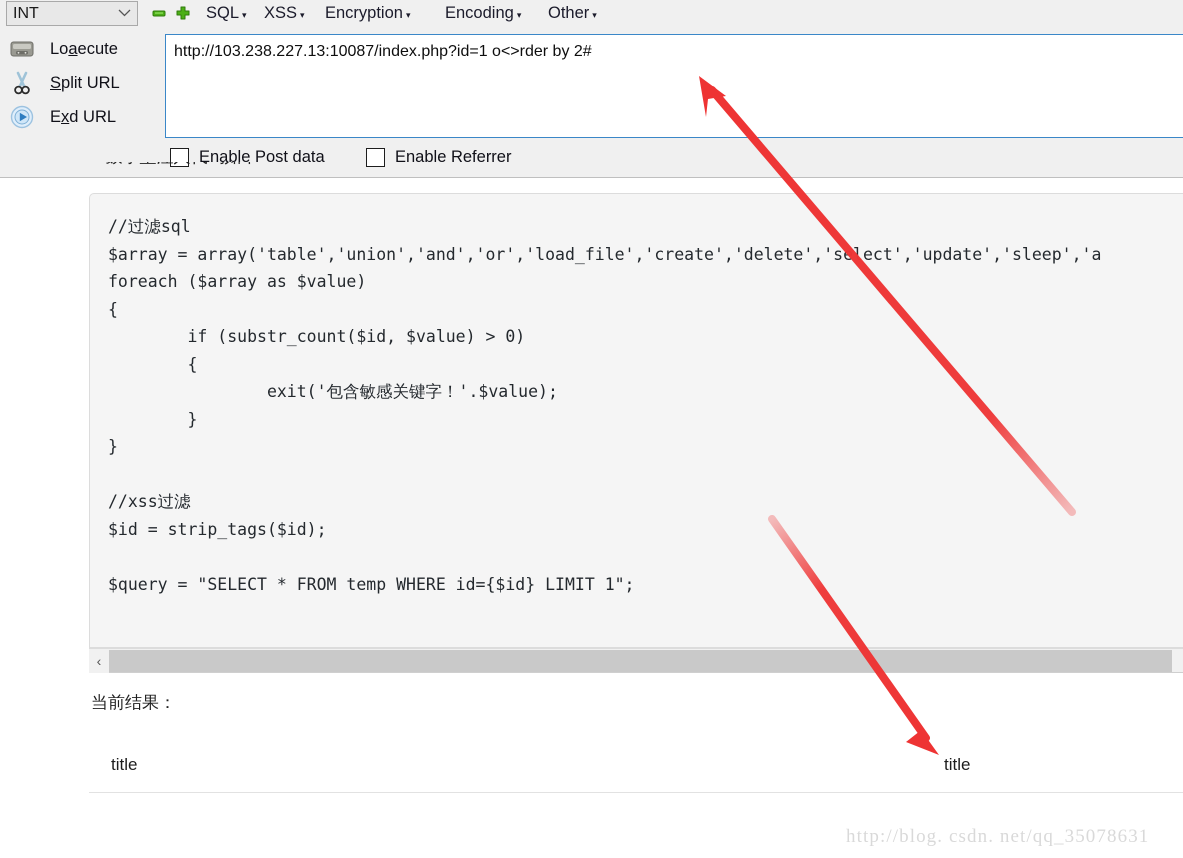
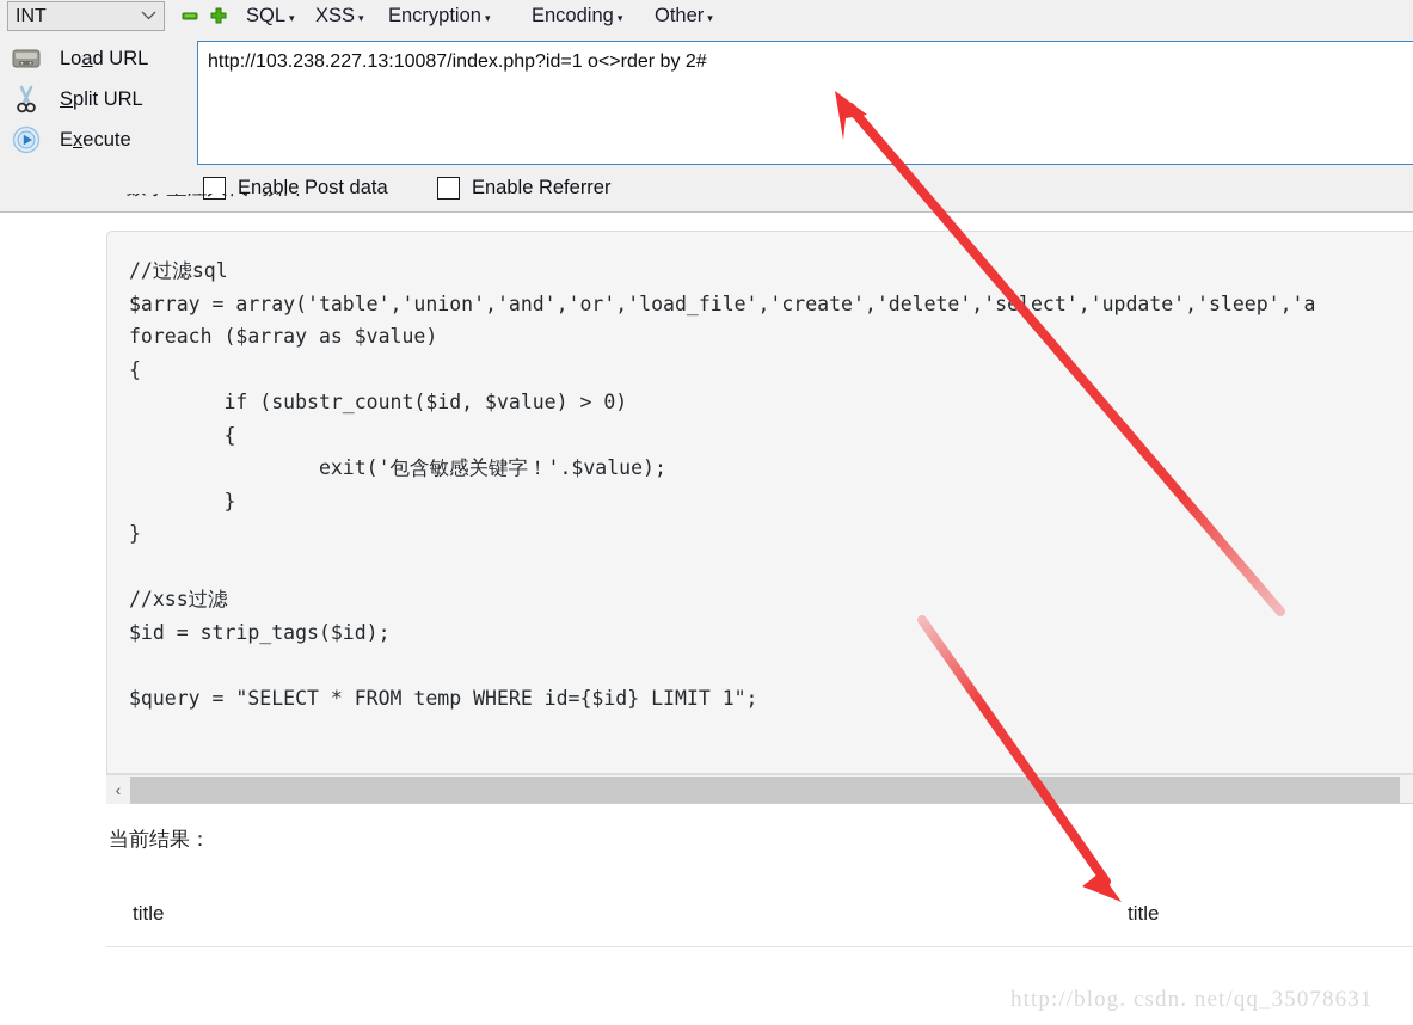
  INT
  SQL
  ▾
  XSS
  ▾
  Encryption
  ▾
  Encoding
  ▾
  Other
  ▾
- Loaecute
+ Load URL
  Split URL
- Exd URL
+ Execute
  http://103.238.227.13:10087/index.php?id=1 o<>rder by 2#
  Enable Post data
  Enable Referrer
  //过滤sql
  $array = array('table','union','and','or','load_file','create','delete','slect','update','sleep','a
  foreach ($array as $value)
  {
  if (substr_count($id, $value) > 0)
  {
  exit('包含敏感关键字！'.$value);
  }
  }
  //xss过滤
  $id = strip_tags($id);
  $query = "SELECT * FROM temp WHERE id={$id} LIMIT 1";
  ‹
  当前结果：
  title
  title
  http://blog. csdn. net/qq_35078631
